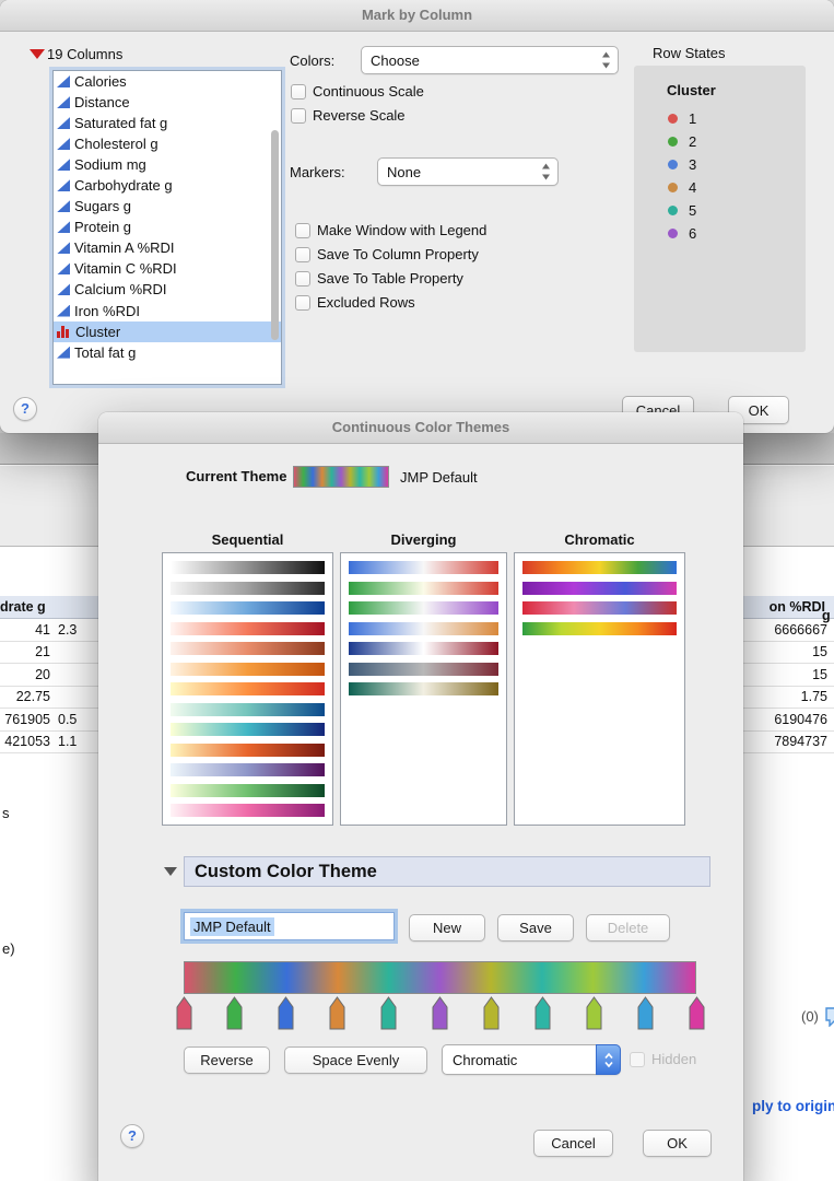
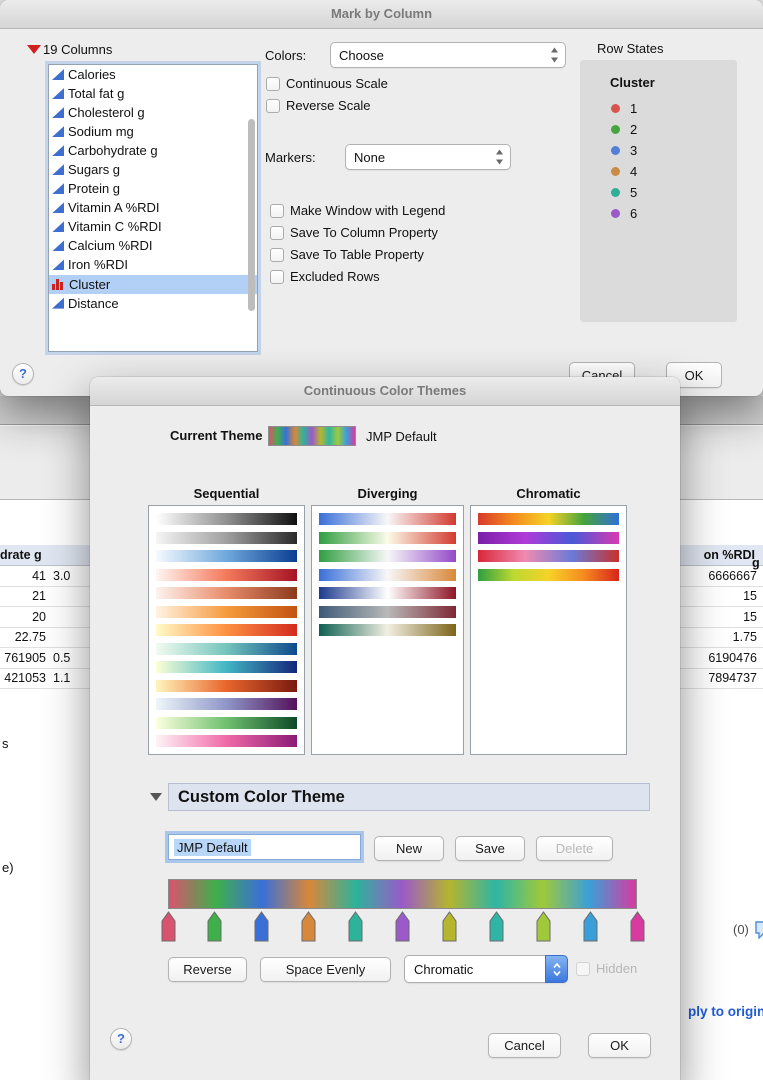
  drate g
  41
- 2.3
+ 3.0
  21
  20
  22.75
  761905
  0.5
  421053
  1.1
  s
  e)
  on %RDI
  g
  6666667
  15
  15
  1.75
  6190476
  7894737
  (0)
  ply to origin
  Mark by Column
  19 Columns
  Calories
- Distance
+ Total fat g
- Saturated fat g
  Cholesterol g
  Sodium mg
  Carbohydrate g
  Sugars g
  Protein g
  Vitamin A %RDI
  Vitamin C %RDI
  Calcium %RDI
  Iron %RDI
  Cluster
- Total fat g
+ Distance
  Colors:
  Choose
  Continuous Scale
  Reverse Scale
  Markers:
  None
  Make Window with Legend
  Save To Column Property
  Save To Table Property
  Excluded Rows
  Row States
  Cluster
  1
  2
  3
  4
  5
  6
  ?
  Cancel
  OK
  Continuous Color Themes
  Current Theme
  JMP Default
  Sequential
  Diverging
  Chromatic
  Custom Color Theme
  JMP Default
  New
  Save
  Delete
  Reverse
  Space Evenly
  Chromatic
  Hidden
  ?
  Cancel
  OK
